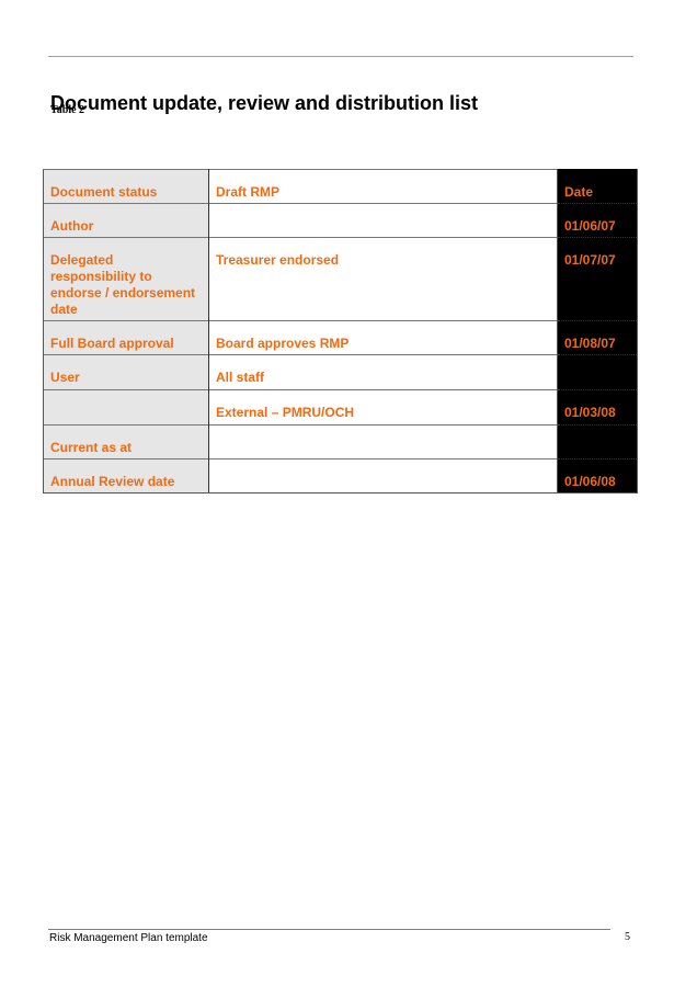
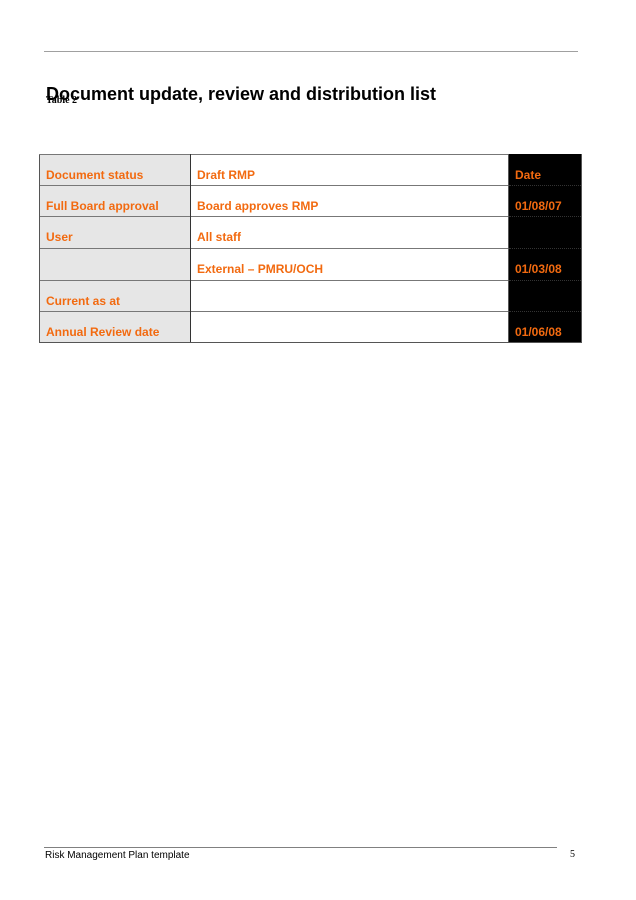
  Document update, review and distribution list
  Table 2
  Document status	Draft RMP	Date
- Author		01/06/07
- Delegated responsibility to endorse / endorsement date	Treasurer endorsed	01/07/07
  Full Board approval	Board approves RMP	01/08/07
  User	All staff
  	External – PMRU/OCH	01/03/08
  Current as at
  Annual Review date		01/06/08
  Risk Management Plan template
  5
